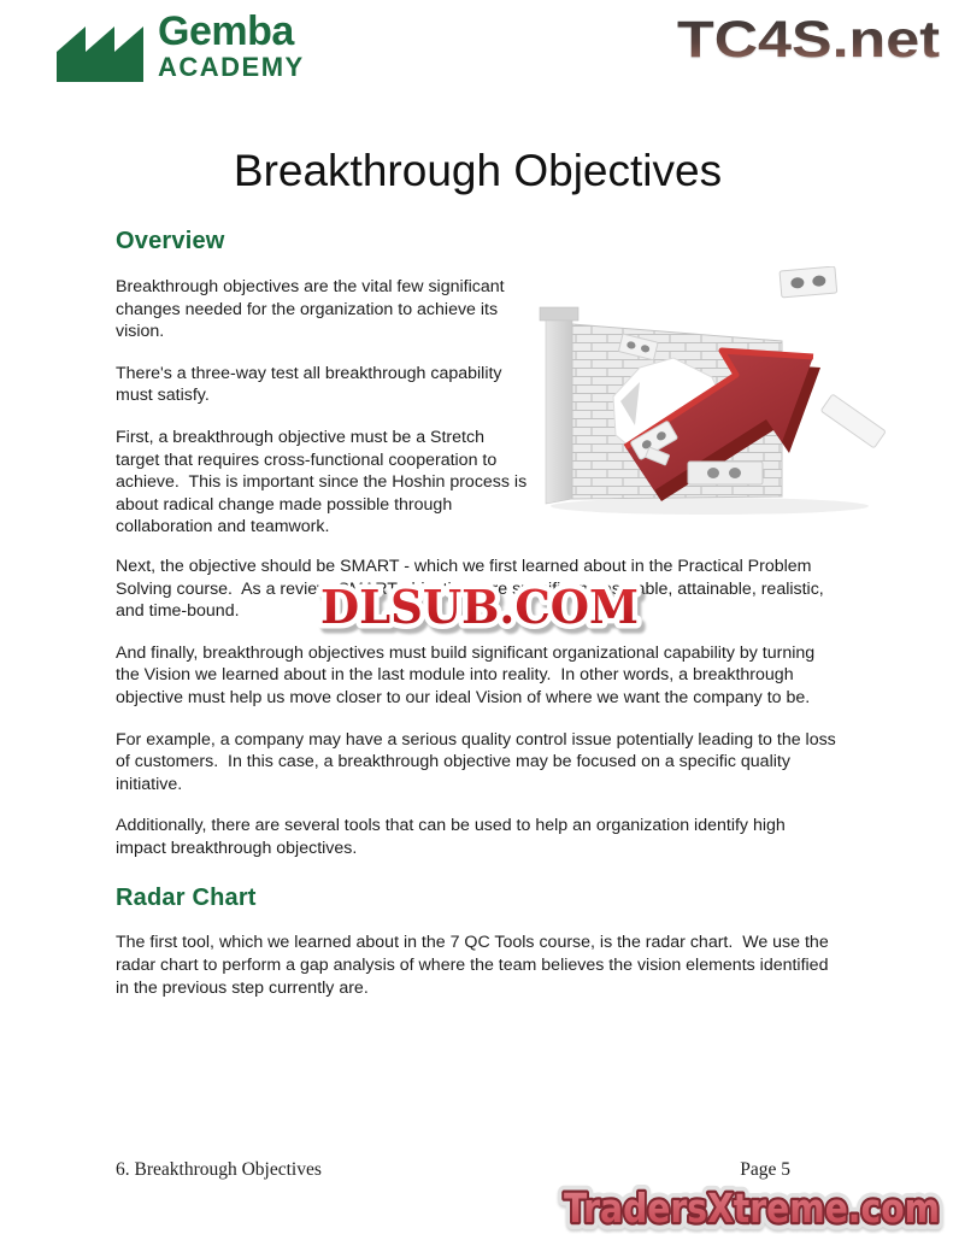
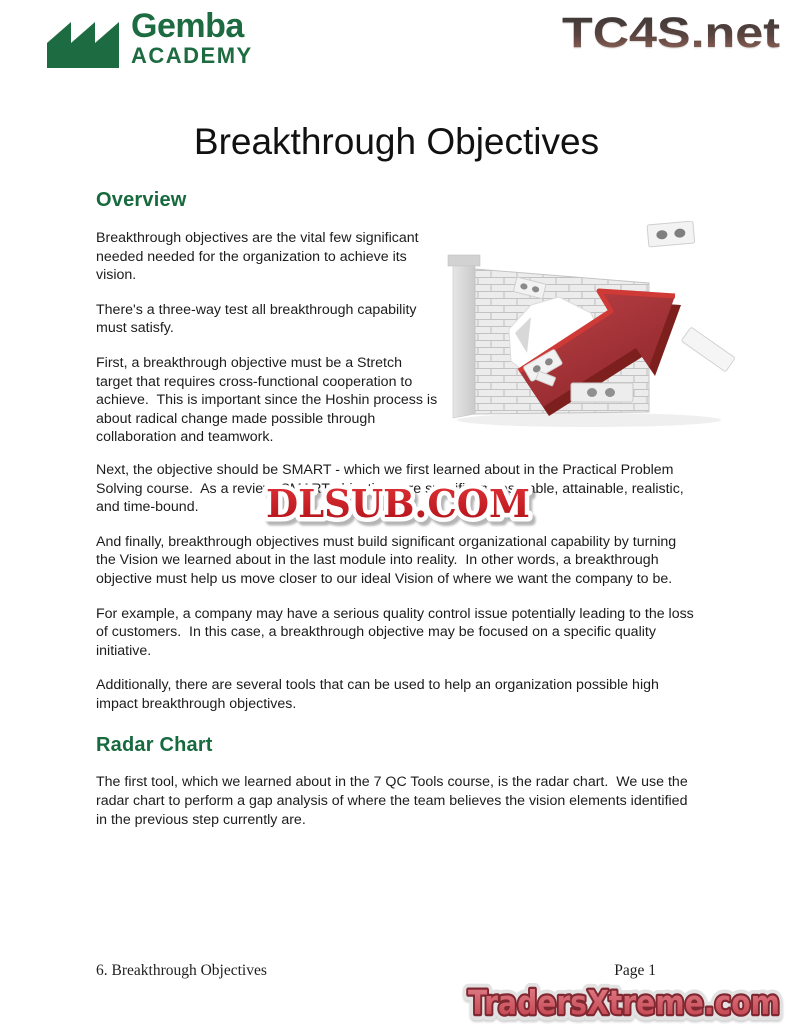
  Gemba
  ACADEMY
  TC4S.net
  Breakthrough Objectives
  Overview
- Breakthrough objectives are the vital few significant changes needed for the organization to achieve its vision.
+ Breakthrough objectives are the vital few significant needed needed for the organization to achieve its vision.
  There's a three-way test all breakthrough capability must satisfy.
  First, a breakthrough objective must be a Stretch target that requires cross-functional cooperation to achieve. This is important since the Hoshin process is about radical change made possible through collaboration and teamwork.
  Next, the objective should be SMART - which we first learned about in the Practical Problem Solving course. As a review, SMART objectives are specific, measurable, attainable, realistic, and time-bound.
  DLSUB.COM
  And finally, breakthrough objectives must build significant organizational capability by turning the Vision we learned about in the last module into reality. In other words, a breakthrough objective must help us move closer to our ideal Vision of where we want the company to be.
  For example, a company may have a serious quality control issue potentially leading to the loss of customers. In this case, a breakthrough objective may be focused on a specific quality initiative.
- Additionally, there are several tools that can be used to help an organization identify high impact breakthrough objectives.
+ Additionally, there are several tools that can be used to help an organization possible high impact breakthrough objectives.
  Radar Chart
  The first tool, which we learned about in the 7 QC Tools course, is the radar chart. We use the radar chart to perform a gap analysis of where the team believes the vision elements identified in the previous step currently are.
  6. Breakthrough Objectives
- Page 5
+ Page 1
  TradersXtreme.com
